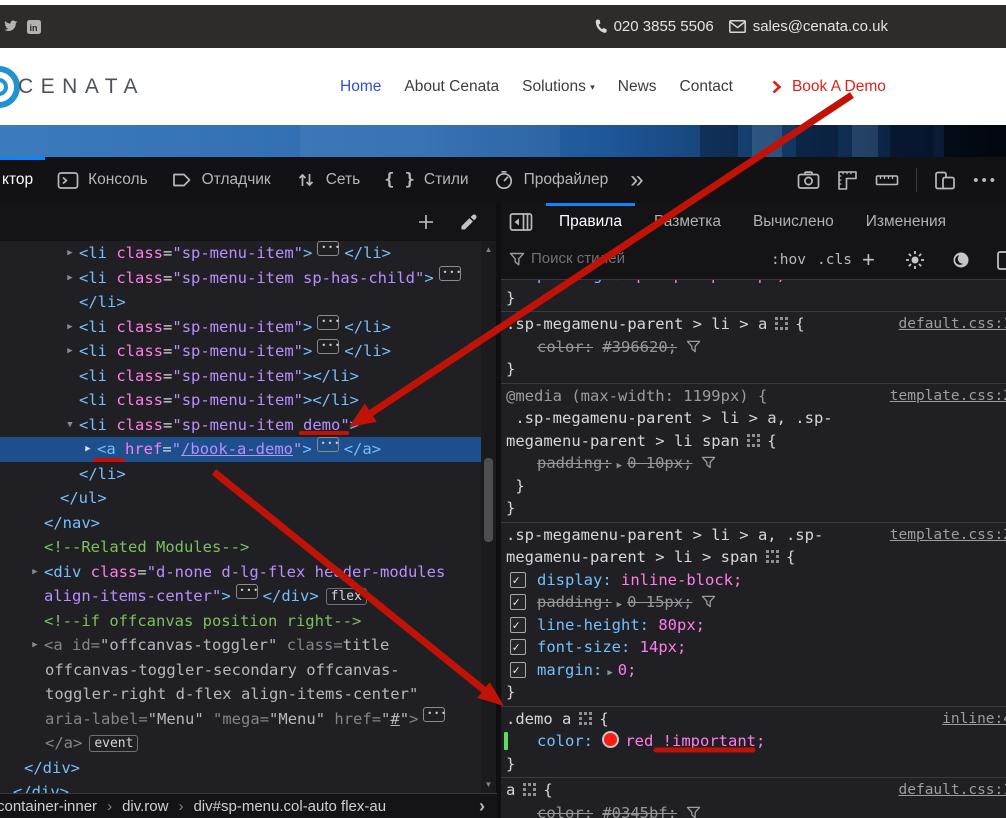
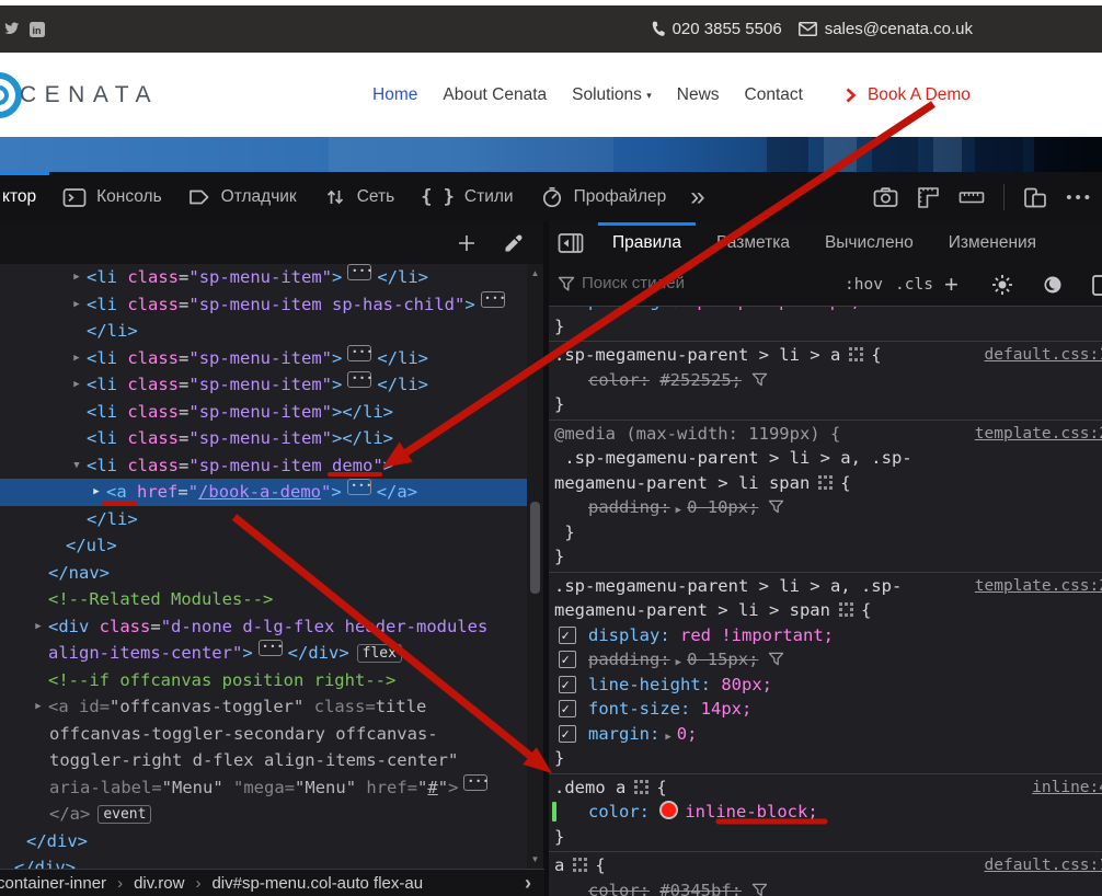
  in
  020 3855 5506
  sales@cenata.co.uk
  CENATA
  Home
  About Cenata
  Solutions ▾
  News
  Contact
  Book A Demo
  ктор
  Консоль
  Отладчик
  Сеть
  { }
  Стили
  Профайлер
  »
  •••
  Правила
  азметка
  Вычислено
  Изменения
  Поиск стией
  :hov
  .cls
  +
  ▶
  <li class="sp-menu-item"> </li>
  ▶
  <li class="sp-menu-item sp-has-child">
  </li>
  ▶
  <li class="sp-menu-item"> </li>
  ▶
  <li class="sp-menu-item"> </li>
  <li class="sp-menu-item"></li>
  <li class="sp-menu-item"></li>
  ▼
  <li class="sp-menu-item demo"
  ▶
  <a href="/book-a-demo"> </a>
  </li>
  </ul>
  </nav>
  <!--Related Modules-->
  ▶
  <div class="d-none d-lg-flex heder-modules
  align-items-center"> </div> flex
  <!--if offcanvas position right-->
  ▶
  <a id="offcanvas-toggler" class=title
  offcanvas-toggler-secondary offcanvas-
  toggler-right d-flex align-items-center"
  aria-label="Menu" "mega="Menu" href="#">
  </a> event
  </div>
  </div>
  ▲
  ▼
  container-inner
  ›
  div.row
  ›
  div#sp-menu.col-auto flex-au
  ›
  }
  sp-megamenu-parent > li > a {
  default.css:
- color: #396620;
+ color: #252525;
  }
  @media (max-width: 1199px) {
  template.css:
  .sp-megamenu-parent > li > a, .sp-
  megamenu-parent > li span {
  padding: ▶ 0 10px;
  }
  }
  .sp-megamenu-parent > li > a, .sp-
  template.css:
  megamenu-parent > li > span {
- display: inline-block;
+ display: red !important;
  padding: ▶ 0 15px;
  line-height: 80px;
  font-size: 14px;
  margin: ▶ 0;
  }
  .demo a {
  inline:
- color: red !important;
+ color: inline-block;
  }
  a {
  default.css:
  color: #0345bf;
